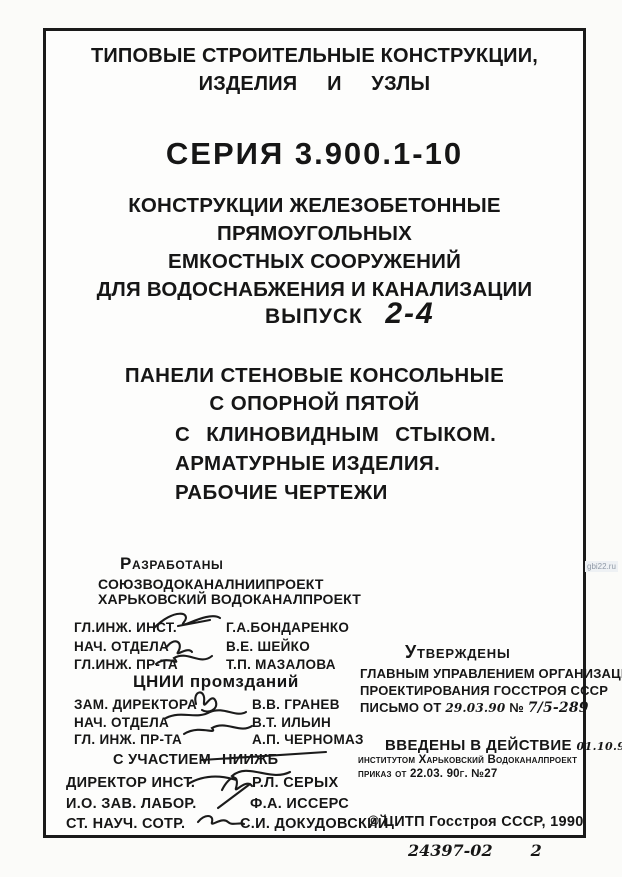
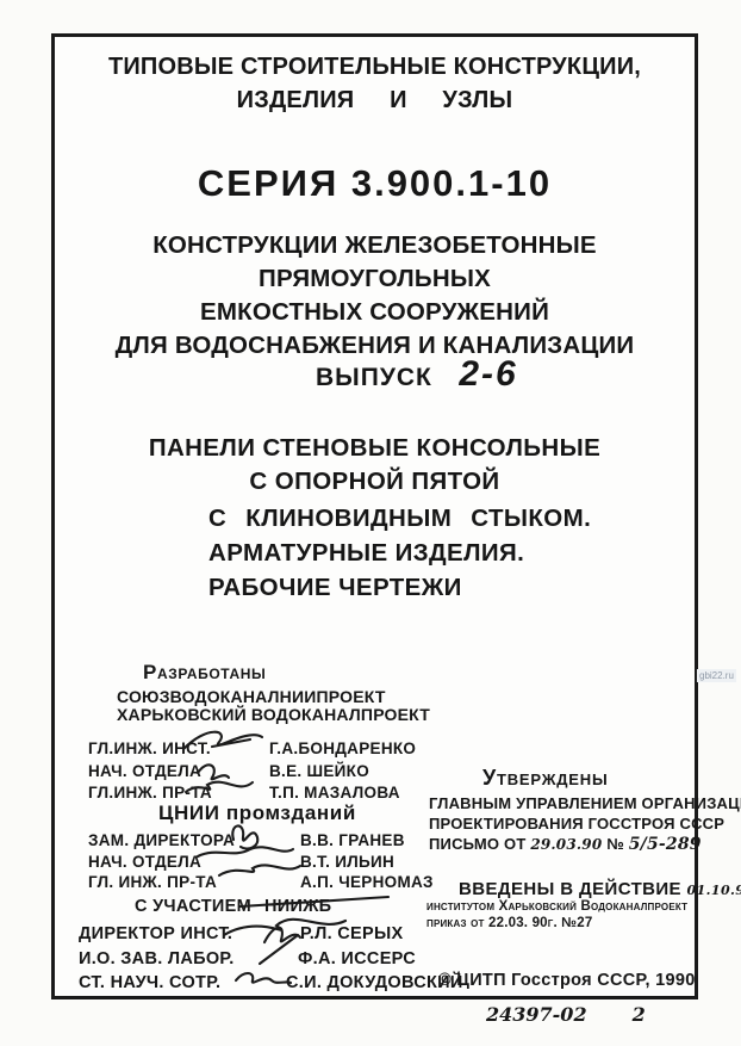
  ТИПОВЫЕ СТРОИТЕЛЬНЫЕ КОНСТРУКЦИИ,
  ИЗДЕЛИЯ И УЗЛЫ
  СЕРИЯ 3.900.1-10
  КОНСТРУКЦИИ ЖЕЛЕЗОБЕТОННЫЕ ПРЯМОУГОЛЬНЫХ
  ЕМКОСТНЫХ СООРУЖЕНИЙ
  ДЛЯ ВОДОСНАБЖЕНИЯ И КАНАЛИЗАЦИИ
- ВЫПУСК 2-4
+ ВЫПУСК 2-6
  ПАНЕЛИ СТЕНОВЫЕ КОНСОЛЬНЫЕ
  С ОПОРНОЙ ПЯТОЙ
  С КЛИНОВИДНЫМ СТЫКОМ.
  АРМАТУРНЫЕ ИЗДЕЛИЯ.
  РАБОЧИЕ ЧЕРТЕЖИ
  Разработаны
  СОЮЗВОДОКАНАЛНИИПРОЕКТ
  ХАРЬКОВСКИЙ ВОДОКАНАЛПРОЕКТ
  ГЛ.ИНЖ. ИНСТ.
  Г.А.БОНДАРЕНКО
  НАЧ. ОТДЕЛА
  В.Е. ШЕЙКО
  ГЛ.ИНЖ. ПР-ТА
  Т.П. МАЗАЛОВА
  ЦНИИ промзданий
  ЗАМ. ДИРЕКТОРА
  В.В. ГРАНЕВ
  НАЧ. ОТДЕЛА
  В.Т. ИЛЬИН
  ГЛ. ИНЖ. ПР-ТА
  А.П. ЧЕРНОМАЗ
  С УЧАСТИЕ
  НИИЖБ
  ДИРЕКТОР ИНСТ.
  Р.Л. СЕРЫХ
  И.О. ЗАВ. ЛАБОР.
  Ф.А. ИССЕРС
  СТ. НАУЧ. СОТР.
  С.И. ДОКУДОВСКИЙ
  Утверждены
  ГЛАВНЫМ УПРАВЛЕНИЕМ ОРГАНИЗАЦ
  ПРОЕКТИРОВАНИЯ ГОССТРОЯ СССР
- ПИСЬМО ОТ 29.03.90 № 7/5-289
+ ПИСЬМО ОТ 29.03.90 № 5/5-289
  ВВЕДЕНЫ В ДЕЙСТВИЕ 01.10.9
  институтом Харьковский Водоканалпроект
  приказ от 22.03. 90г. №27
  © ЦИТП Госстроя СССР, 1990
  24397-02 2
  gbi22.ru
